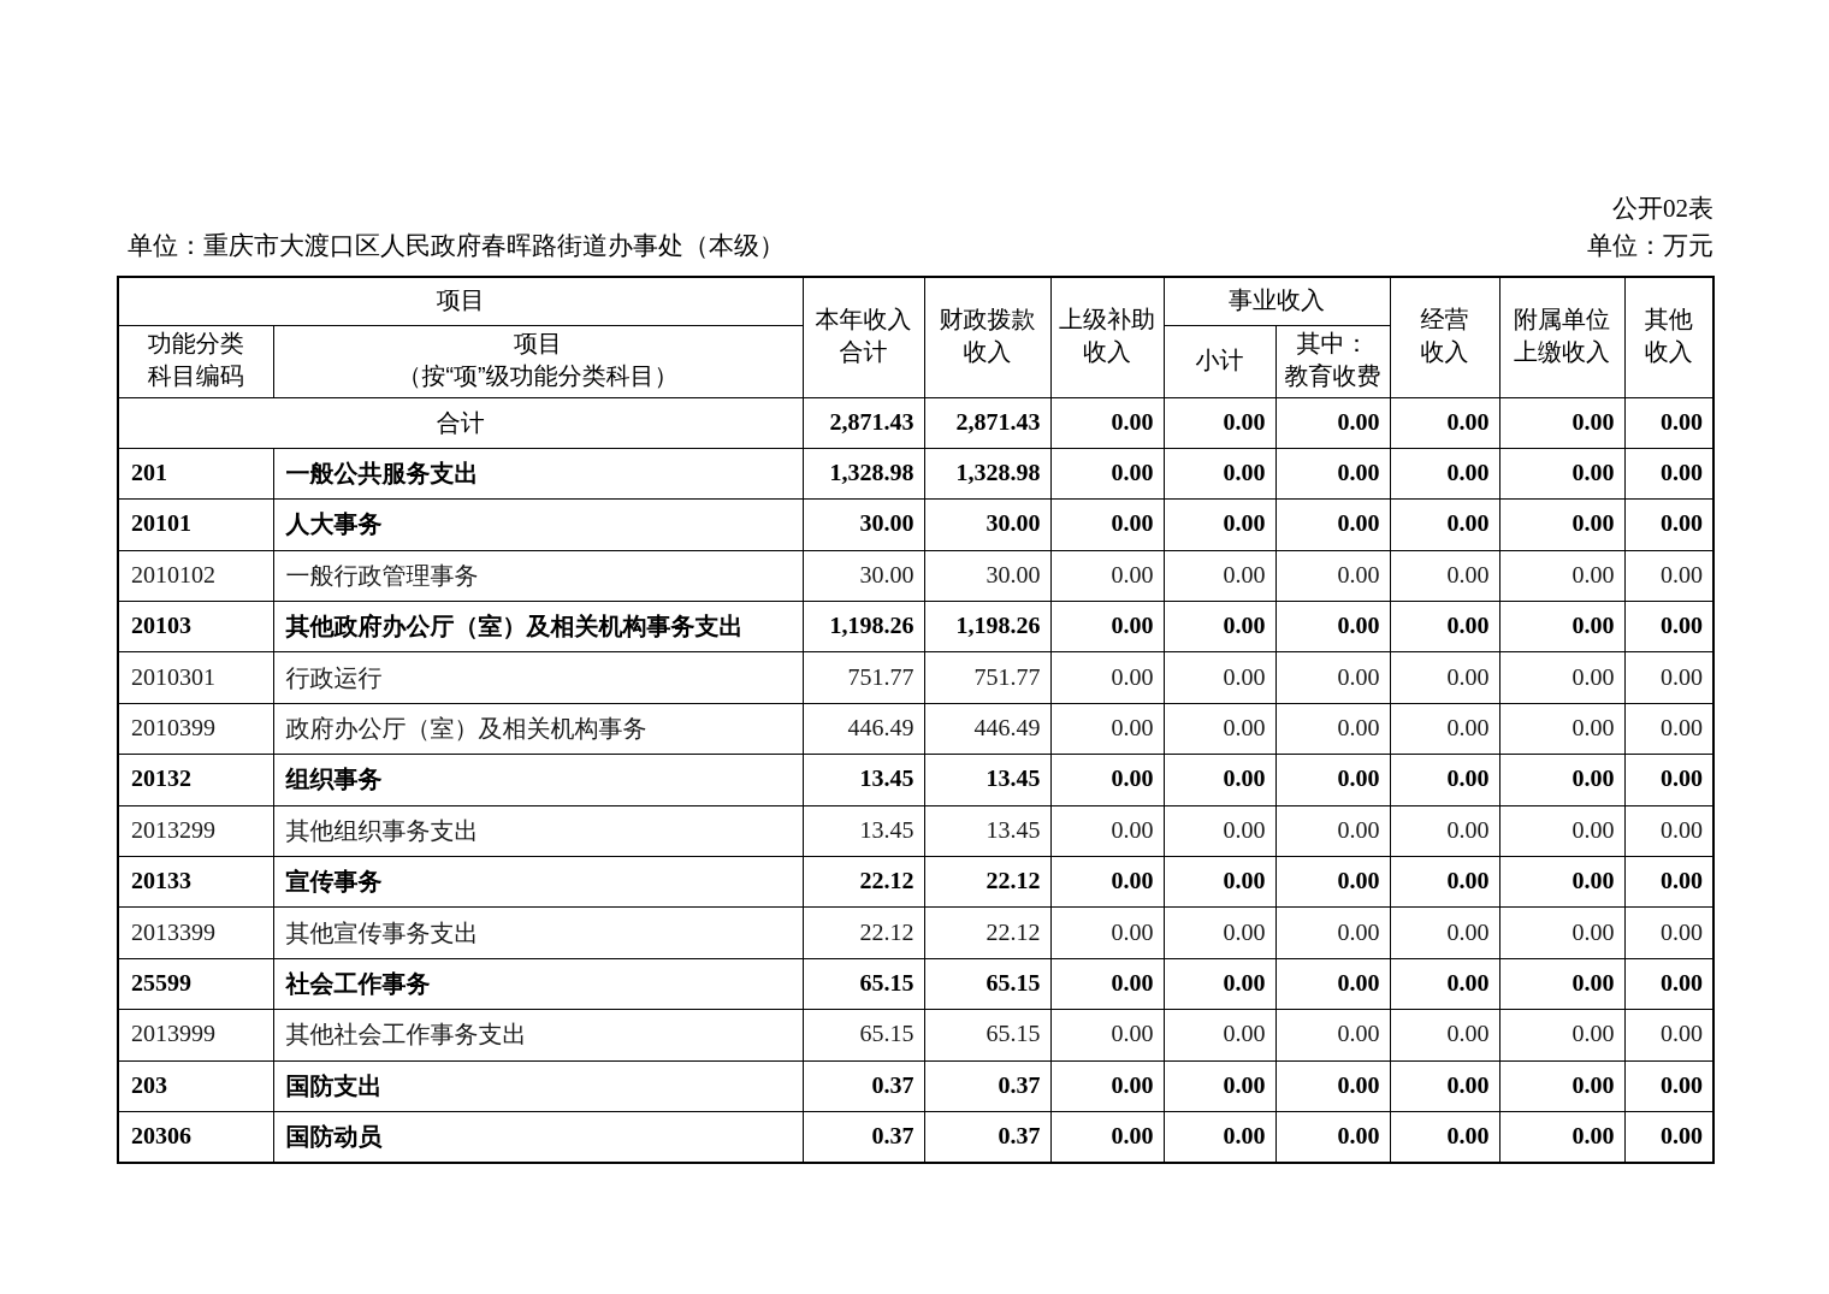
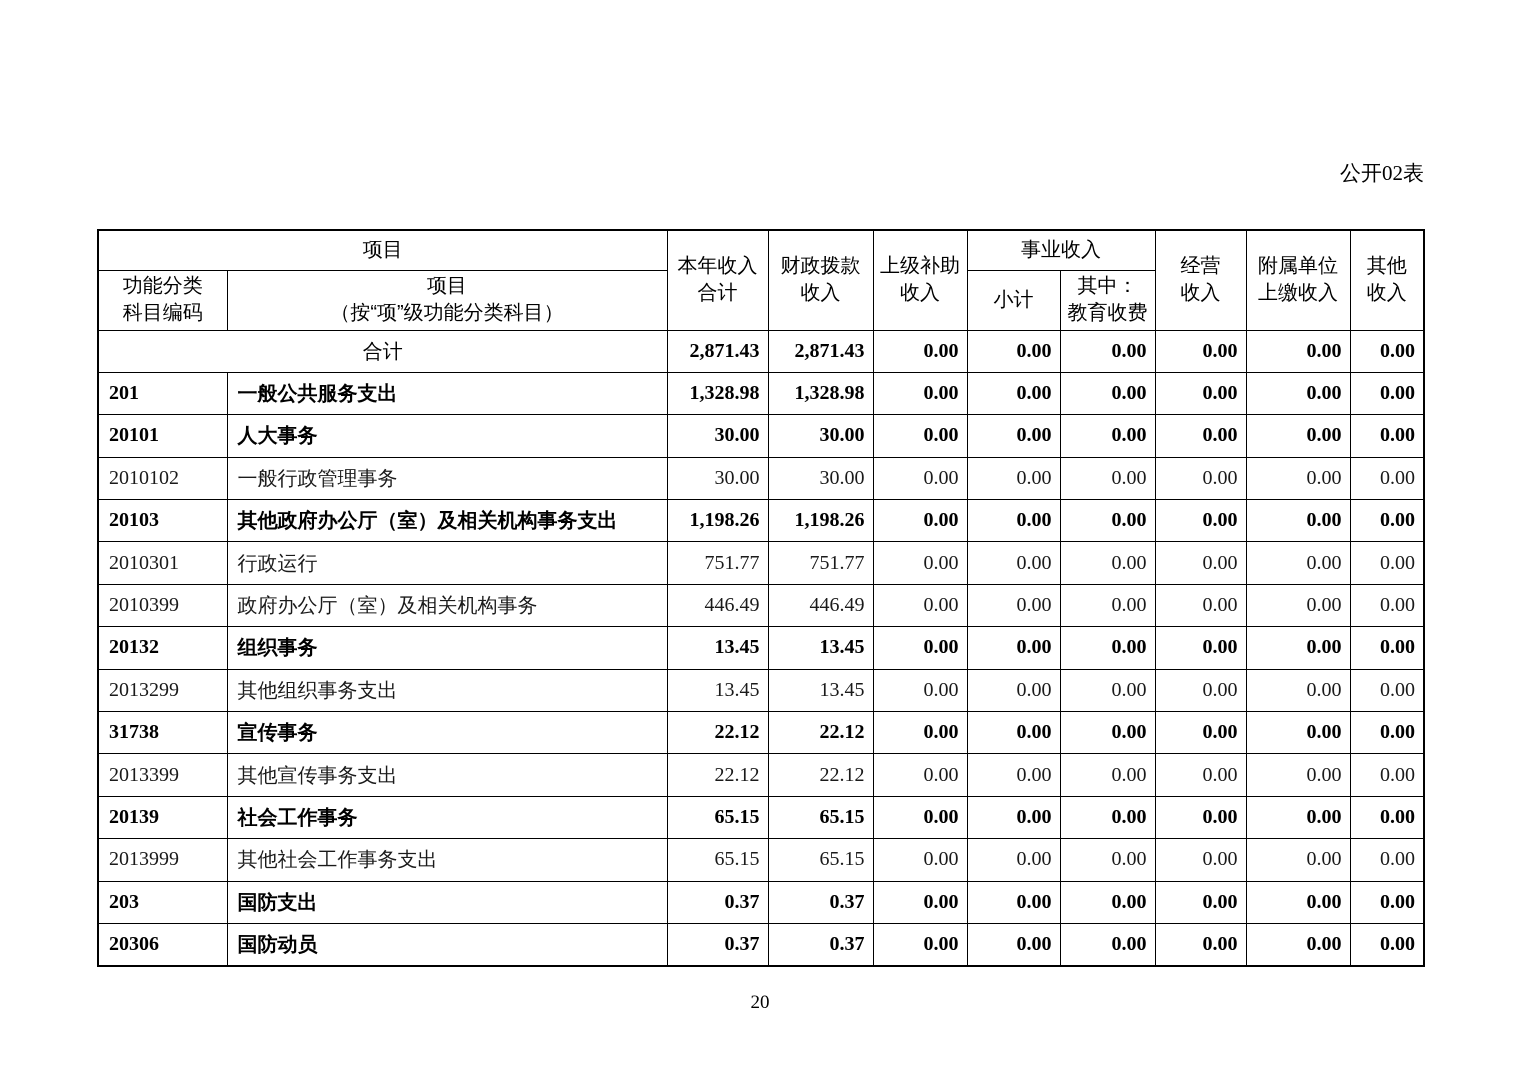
  公开02表
- 单位：重庆市大渡口区人民政府春晖路街道办事处（本级）
- 单位：万元
  项目	本年收入 合计	财政拨款 收入	上级补助 收入	事业收入	经营 收入	附属单位 上缴收入	其他 收入
  功能分类 科目编码	项目 （按“项”级功能分类科目）	小计	其中： 教育收费
  合计	2,871.43	2,871.43	0.00	0.00	0.00	0.00	0.00	0.00
  201	一般公共服务支出	1,328.98	1,328.98	0.00	0.00	0.00	0.00	0.00	0.00
  20101	人大事务	30.00	30.00	0.00	0.00	0.00	0.00	0.00	0.00
  2010102	一般行政管理事务	30.00	30.00	0.00	0.00	0.00	0.00	0.00	0.00
  20103	其他政府办公厅（室）及相关机构事务支出	1,198.26	1,198.26	0.00	0.00	0.00	0.00	0.00	0.00
  2010301	行政运行	751.77	751.77	0.00	0.00	0.00	0.00	0.00	0.00
  2010399	政府办公厅（室）及相关机构事务	446.49	446.49	0.00	0.00	0.00	0.00	0.00	0.00
  20132	组织事务	13.45	13.45	0.00	0.00	0.00	0.00	0.00	0.00
  2013299	其他组织事务支出	13.45	13.45	0.00	0.00	0.00	0.00	0.00	0.00
- 20133	宣传事务	22.12	22.12	0.00	0.00	0.00	0.00	0.00	0.00
+ 31738	宣传事务	22.12	22.12	0.00	0.00	0.00	0.00	0.00	0.00
  2013399	其他宣传事务支出	22.12	22.12	0.00	0.00	0.00	0.00	0.00	0.00
- 25599	社会工作事务	65.15	65.15	0.00	0.00	0.00	0.00	0.00	0.00
+ 20139	社会工作事务	65.15	65.15	0.00	0.00	0.00	0.00	0.00	0.00
  2013999	其他社会工作事务支出	65.15	65.15	0.00	0.00	0.00	0.00	0.00	0.00
  203	国防支出	0.37	0.37	0.00	0.00	0.00	0.00	0.00	0.00
  20306	国防动员	0.37	0.37	0.00	0.00	0.00	0.00	0.00	0.00
+ 20
